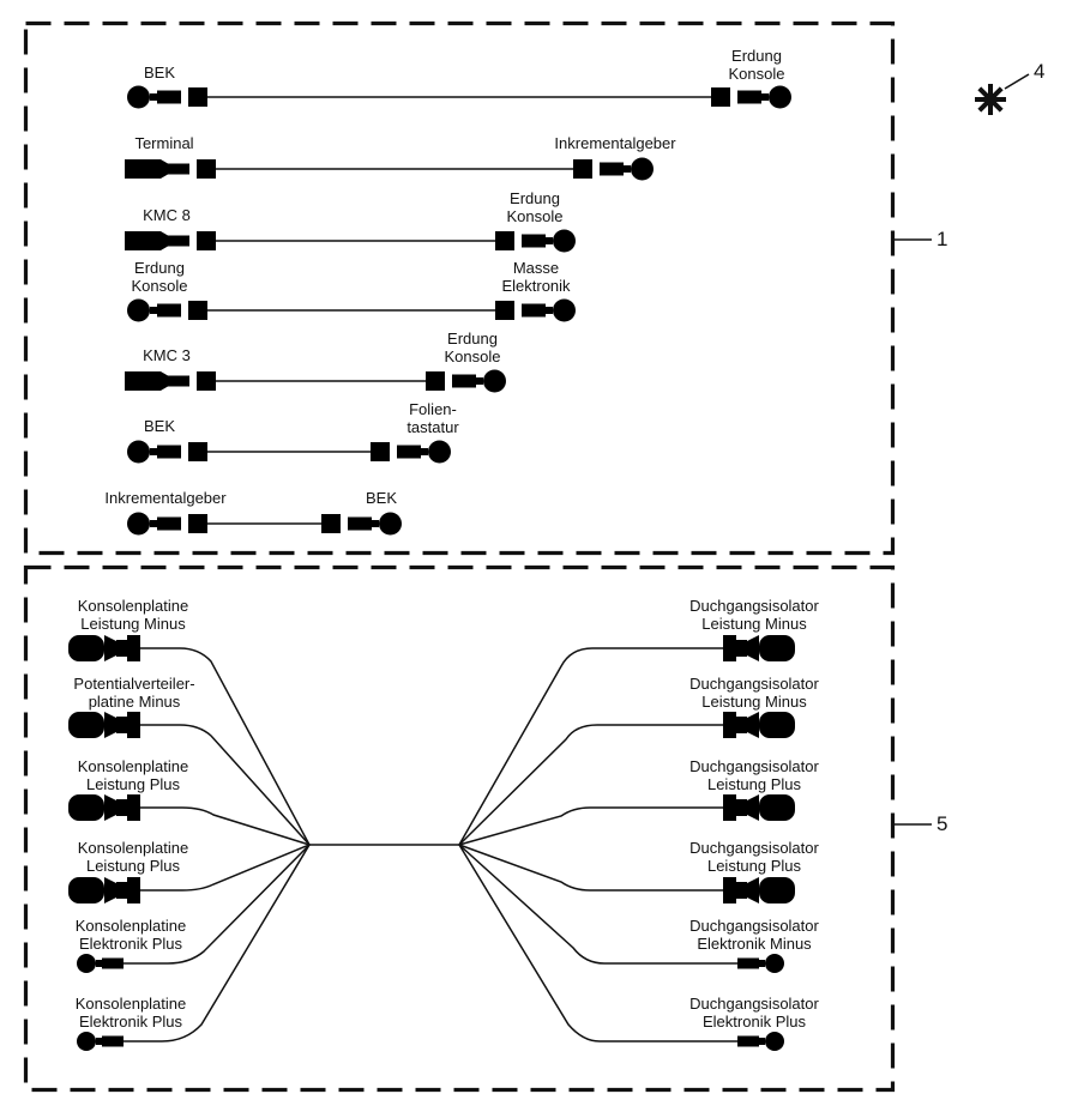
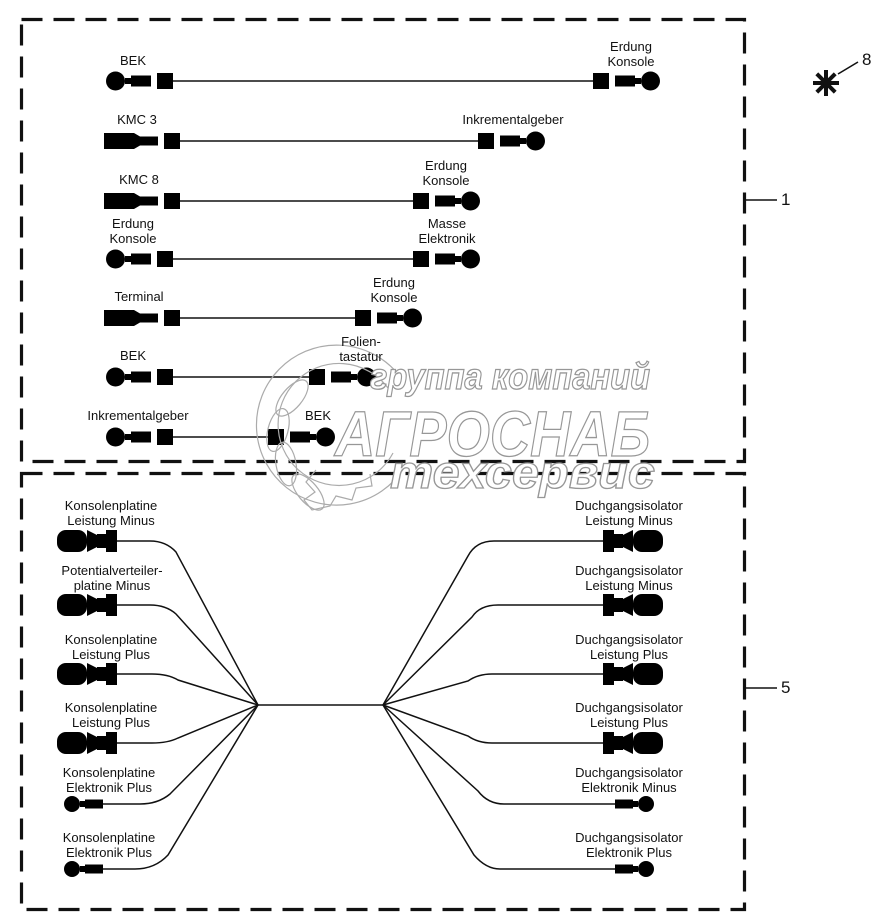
+ группа компаний
+ АГРОСНАБ
+ техсервис
  BEK
  Erdung
  Konsole
- Terminal
+ KMC 3
  Inkrementalgeber
  KMC 8
  Erdung
  Konsole
  Erdung
  Konsole
  Masse
  Elektronik
- KMC 3
+ Terminal
  Erdung
  Konsole
  BEK
  Folien-
  tastatur
  Inkrementalgeber
  BEK
  Konsolenplatine
  Leistung Minus
  Potentialverteiler-
  platine Minus
  Konsolenplatine
  Leistung Plus
  Konsolenplatine
  Leistung Plus
  Konsolenplatine
  Elektronik Plus
  Konsolenplatine
  Elektronik Plus
  Duchgangsisolator
  Leistung Minus
  Duchgangsisolator
  Leistung Minus
  Duchgangsisolator
  Leistung Plus
  Duchgangsisolator
  Leistung Plus
  Duchgangsisolator
  Elektronik Minus
  Duchgangsisolator
  Elektronik Plus
  1
- 4
+ 8
  5
